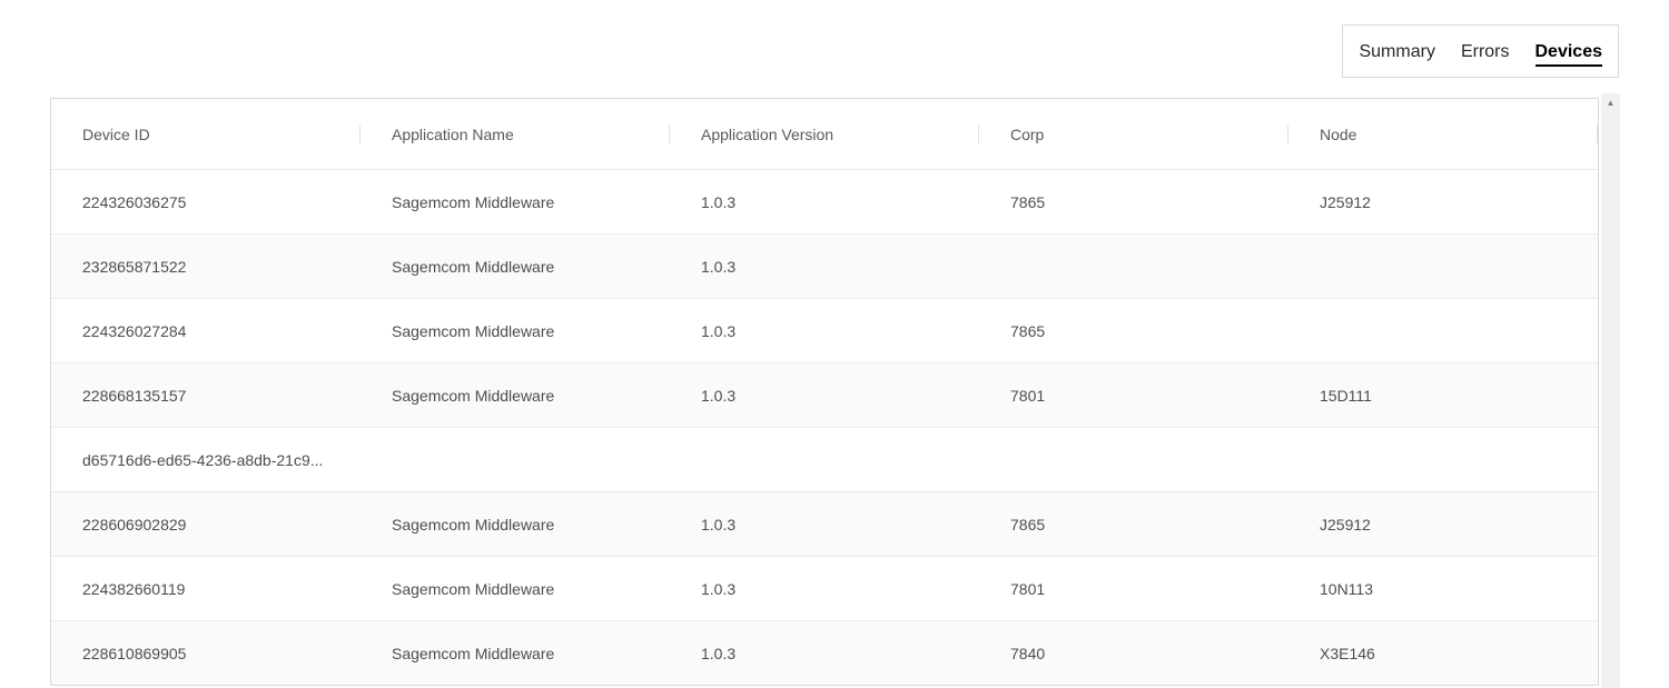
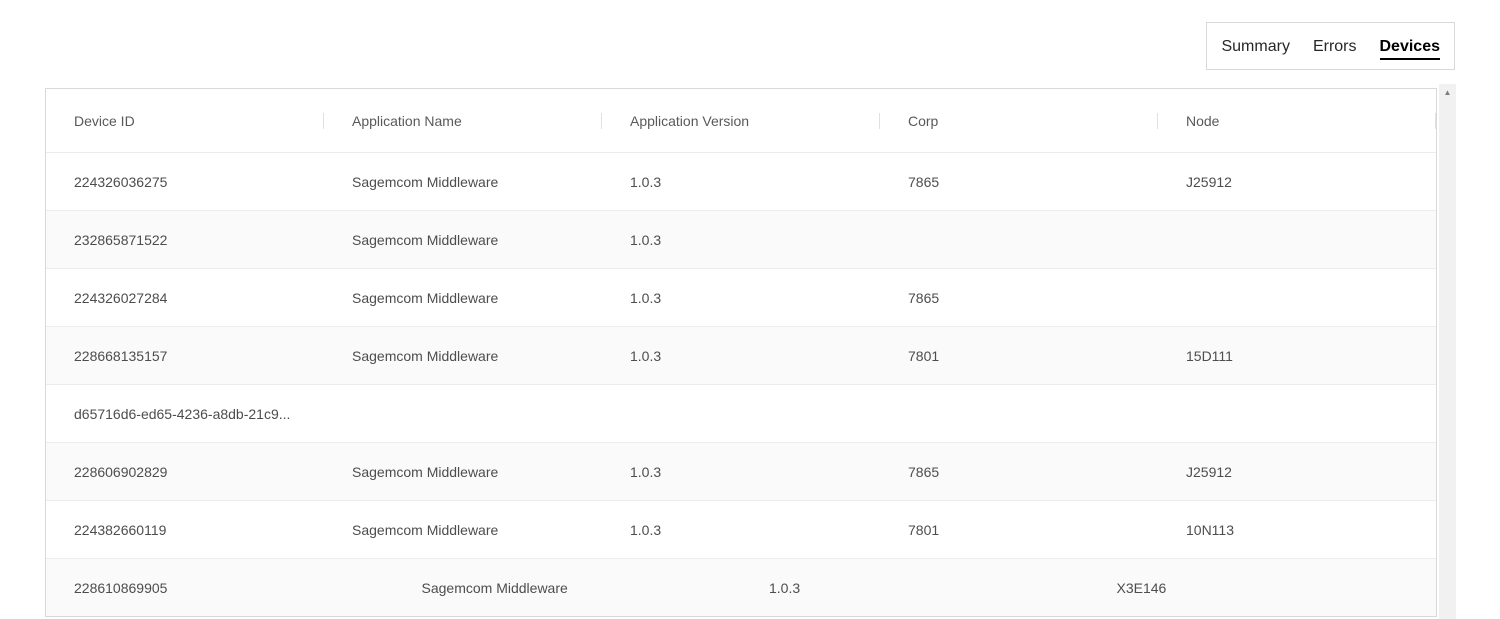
  Summary
  Errors
  Devices
  Device ID
  Application Name
  Application Version
  Corp
  Node
  224326036275
  Sagemcom Middleware
  1.0.3
  7865
  J25912
  232865871522
  Sagemcom Middleware
  1.0.3
  224326027284
  Sagemcom Middleware
  1.0.3
  7865
  228668135157
  Sagemcom Middleware
  1.0.3
  7801
  15D111
  d65716d6-ed65-4236-a8db-21c9...
  228606902829
  Sagemcom Middleware
  1.0.3
  7865
  J25912
  224382660119
  Sagemcom Middleware
  1.0.3
  7801
  10N113
  228610869905
  Sagemcom Middleware
  1.0.3
- 7840
  X3E146
  ▲
